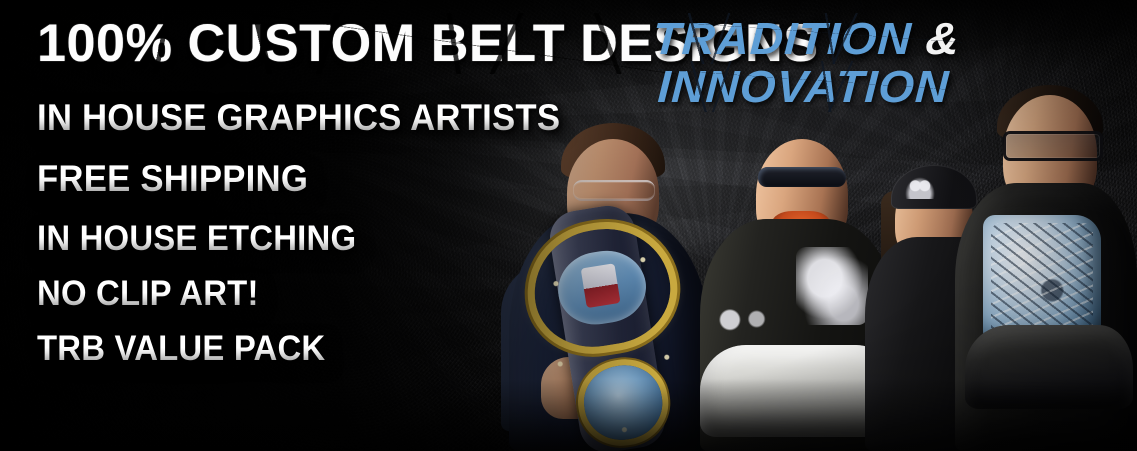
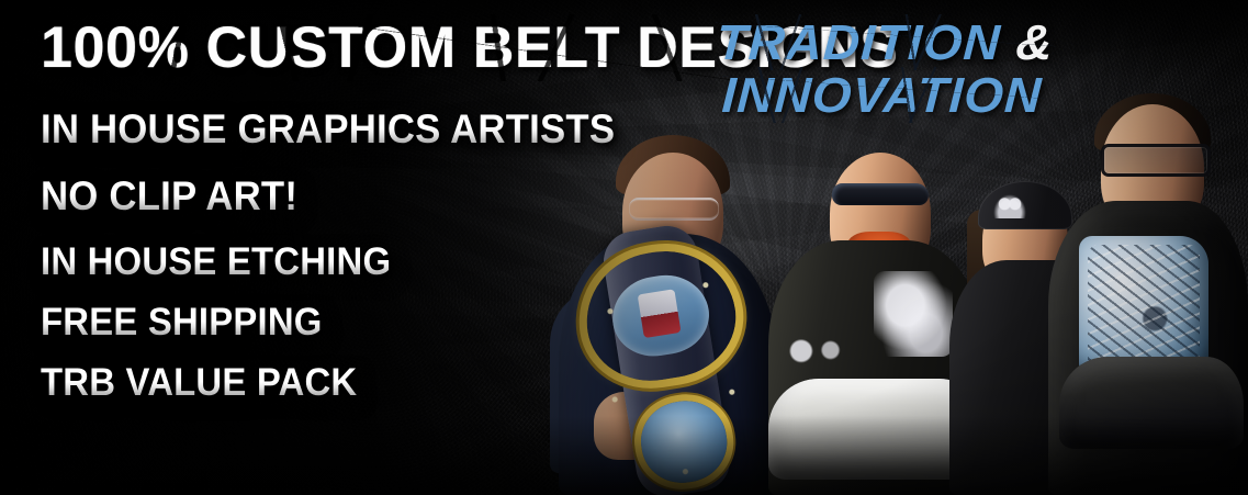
  IN HOUSE GRAPHICS ARTISTS
- FREE SHIPPING
+ NO CLIP ART!
  IN HOUSE ETCHING
- NO CLIP ART!
+ FREE SHIPPING
  TRB VALUE PACK
